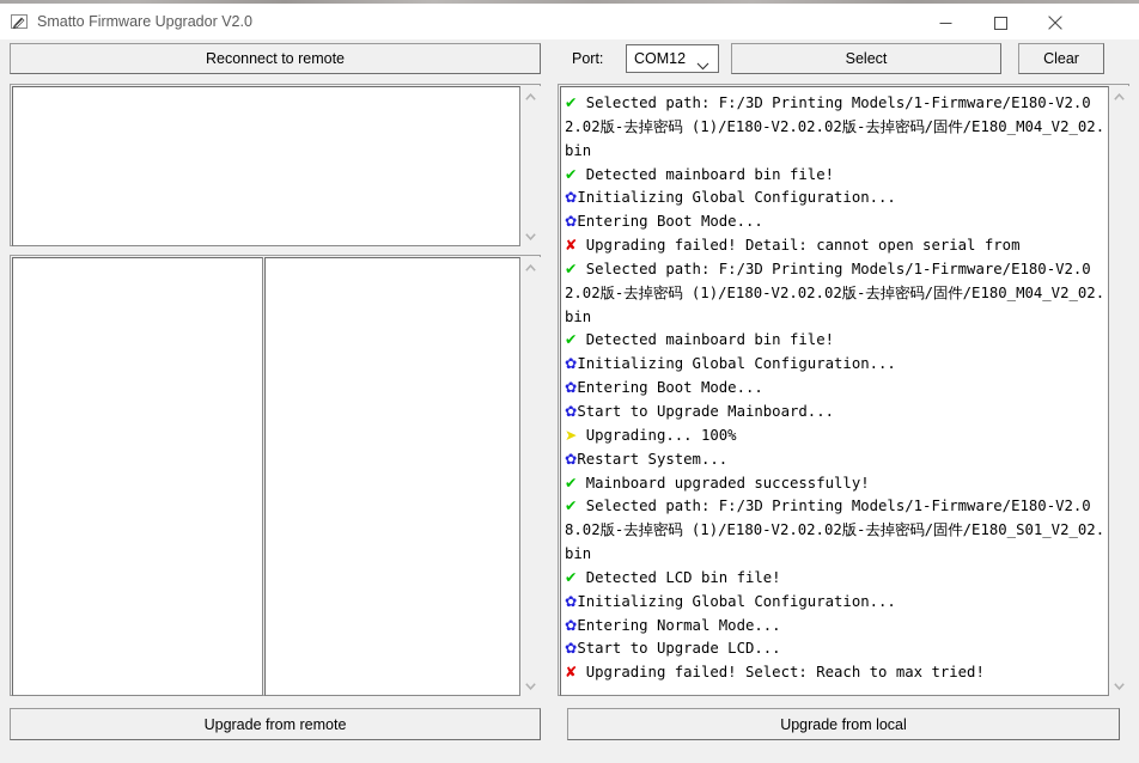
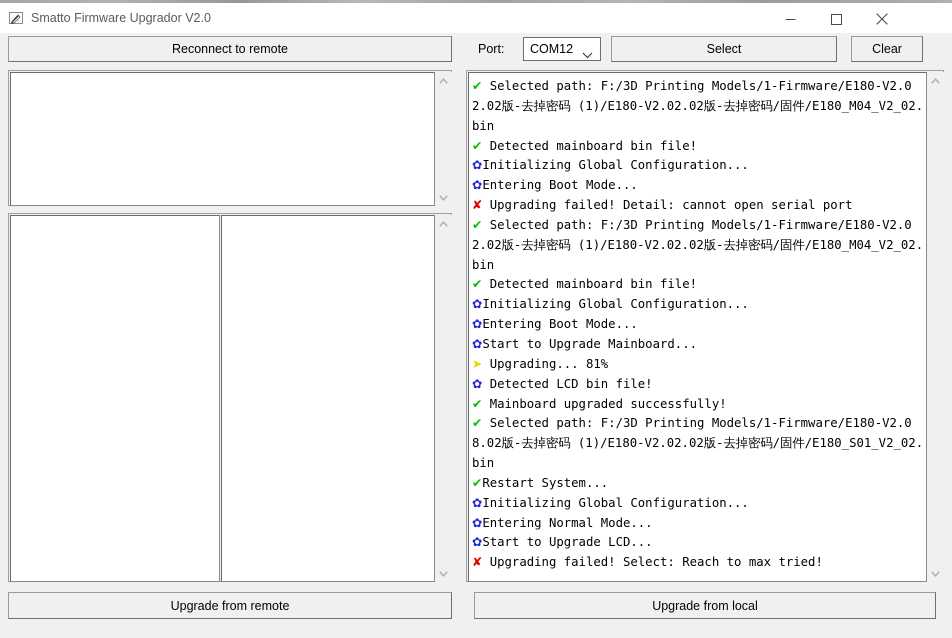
  Smatto Firmware Upgrador V2.0
  Reconnect to remote
  Port:
  COM12
  Select
  Clear
  Upgrade from remote
  ✔ Selected path: F:/3D Printing Models/1-Firmware/E180-V2.02.02版-去掉密码 (1)/E180-V2.02.02版-去掉密码/固件/E180_M04_V2_02.bin
  ✔ Detected mainboard bin file!
  ✿Initializing Global Configuration...
  ✿Entering Boot Mode...
- ✘ Upgrading failed! Detail: cannot open serial from
+ ✘ Upgrading failed! Detail: cannot open serial port
  ✔ Selected path: F:/3D Printing Models/1-Firmware/E180-V2.02.02版-去掉密码 (1)/E180-V2.02.02版-去掉密码/固件/E180_M04_V2_02.bin
  ✔ Detected mainboard bin file!
  ✿Initializing Global Configuration...
  ✿Entering Boot Mode...
  ✿Start to Upgrade Mainboard...
- ➤ Upgrading... 100%
+ ➤ Upgrading... 81%
- ✿Restart System...
+ ✿ Detected LCD bin file!
  ✔ Mainboard upgraded successfully!
  ✔ Selected path: F:/3D Printing Models/1-Firmware/E180-V2.08.02版-去掉密码 (1)/E180-V2.02.02版-去掉密码/固件/E180_S01_V2_02.bin
- ✔ Detected LCD bin file!
+ ✔Restart System...
  ✿Initializing Global Configuration...
  ✿Entering Normal Mode...
  ✿Start to Upgrade LCD...
  ✘ Upgrading failed! Select: Reach to max tried!
  Upgrade from local
